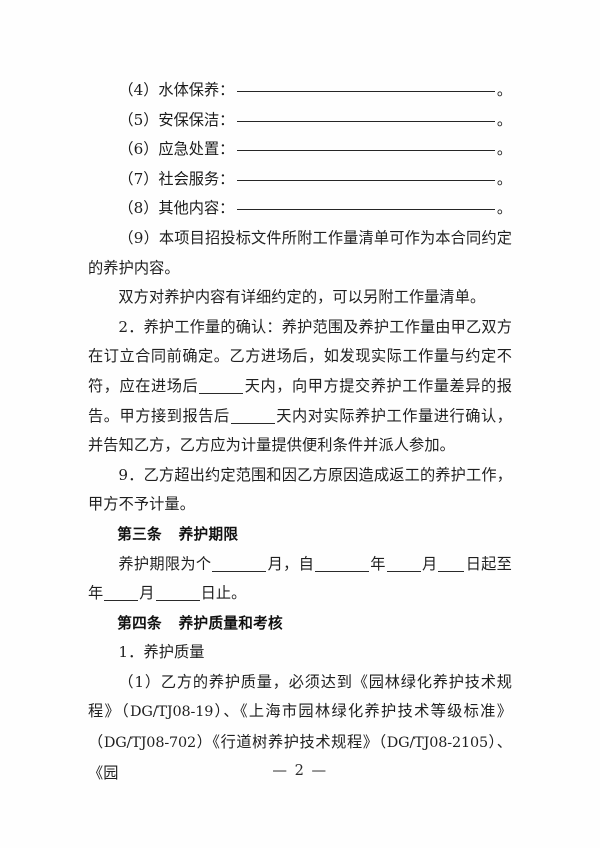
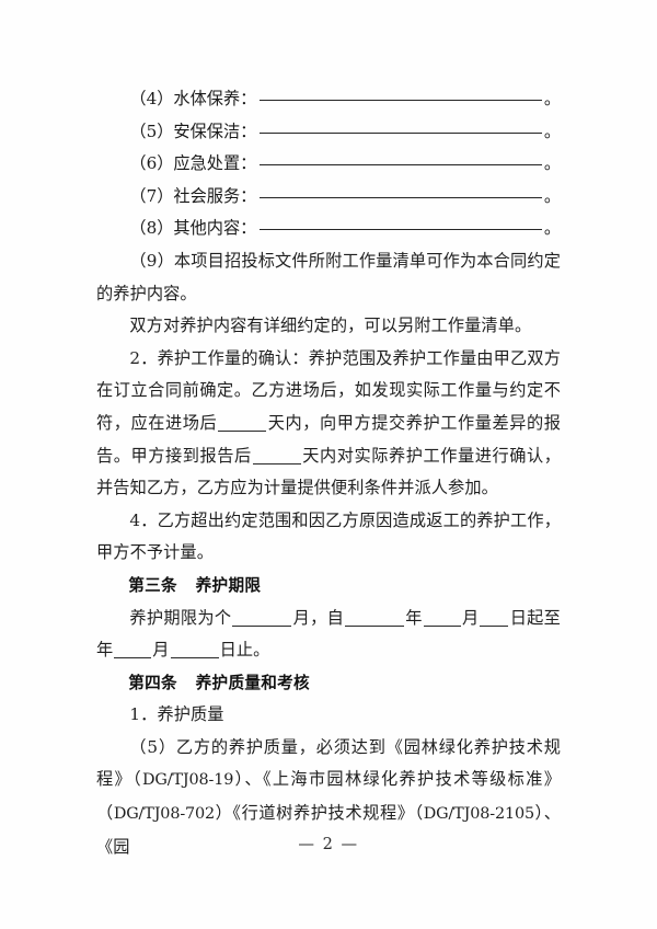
  （4）水体保养：
  。
  （5）安保保洁：
  。
  （6）应急处置：
  。
  （7）社会服务：
  。
  （8）其他内容：
  。
  （9）本项目招投标文件所附工作量清单可作为本合同约定的养护内容。
  双方对养护内容有详细约定的，可以另附工作量清单。
  2．养护工作量的确认：养护范围及养护工作量由甲乙双方在订立合同前确定。乙方进场后，如发现实际工作量与约定不符，应在进场后 天内，向甲方提交养护工作量差异的报告。甲方接到报告后 天内对实际养护工作量进行确认，并告知乙方，乙方应为计量提供便利条件并派人参加。
- 9．乙方超出约定范围和因乙方原因造成返工的养护工作，甲方不予计量。
+ 4．乙方超出约定范围和因乙方原因造成返工的养护工作，甲方不予计量。
  第三条 养护期限
  养护期限为个 月，自 年 月 日起至年 月 日止。
  第四条 养护质量和考核
  1．养护质量
- （1）乙方的养护质量，必须达到《园林绿化养护技术规程》（DG/TJ08-19）、《上海市园林绿化养护技术等级标准》（DG/TJ08-702）《行道树养护技术规程》（DG/TJ08-2105）、《园
+ （5）乙方的养护质量，必须达到《园林绿化养护技术规程》（DG/TJ08-19）、《上海市园林绿化养护技术等级标准》（DG/TJ08-702）《行道树养护技术规程》（DG/TJ08-2105）、《园
  — 2 —
